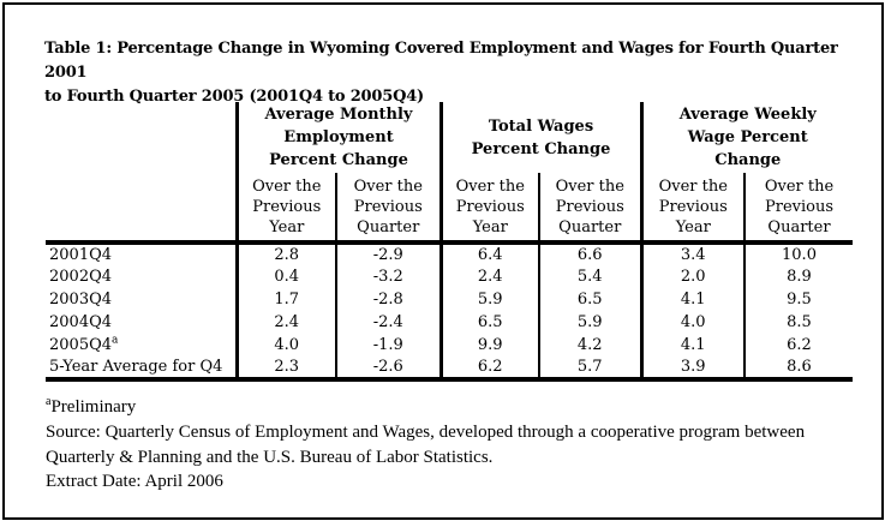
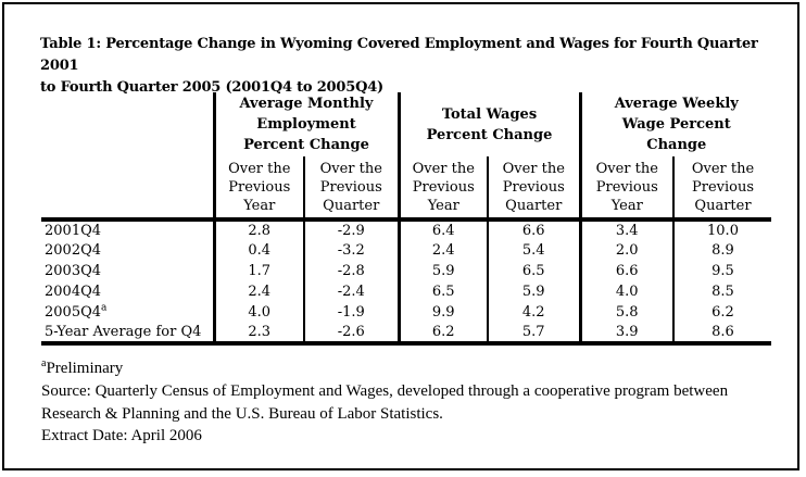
  Table 1: Percentage Change in Wyoming Covered Employment and Wages for Fourth Quarter 2001
  to Fourth Quarter 2005 (2001Q4 to 2005Q4)
  	Average Monthly Employment Percent Change	Total Wages Percent Change	Average Weekly Wage Percent Change
  	Over the Previous Year	Over the Previous Quarter	Over the Previous Year	Over the Previous Quarter	Over the Previous Year	Over the Previous Quarter
  2001Q4	2.8	-2.9	6.4	6.6	3.4	10.0
  2002Q4	0.4	-3.2	2.4	5.4	2.0	8.9
- 2003Q4	1.7	-2.8	5.9	6.5	4.1	9.5
+ 2003Q4	1.7	-2.8	5.9	6.5	6.6	9.5
  2004Q4	2.4	-2.4	6.5	5.9	4.0	8.5
- 2005Q4a	4.0	-1.9	9.9	4.2	4.1	6.2
+ 2005Q4a	4.0	-1.9	9.9	4.2	5.8	6.2
  5-Year Average for Q4	2.3	-2.6	6.2	5.7	3.9	8.6
  aPreliminary
- Source: Quarterly Census of Employment and Wages, developed through a cooperative program between Quarterly & Planning and the U.S. Bureau of Labor Statistics.
+ Source: Quarterly Census of Employment and Wages, developed through a cooperative program between Research & Planning and the U.S. Bureau of Labor Statistics.
  Extract Date: April 2006
